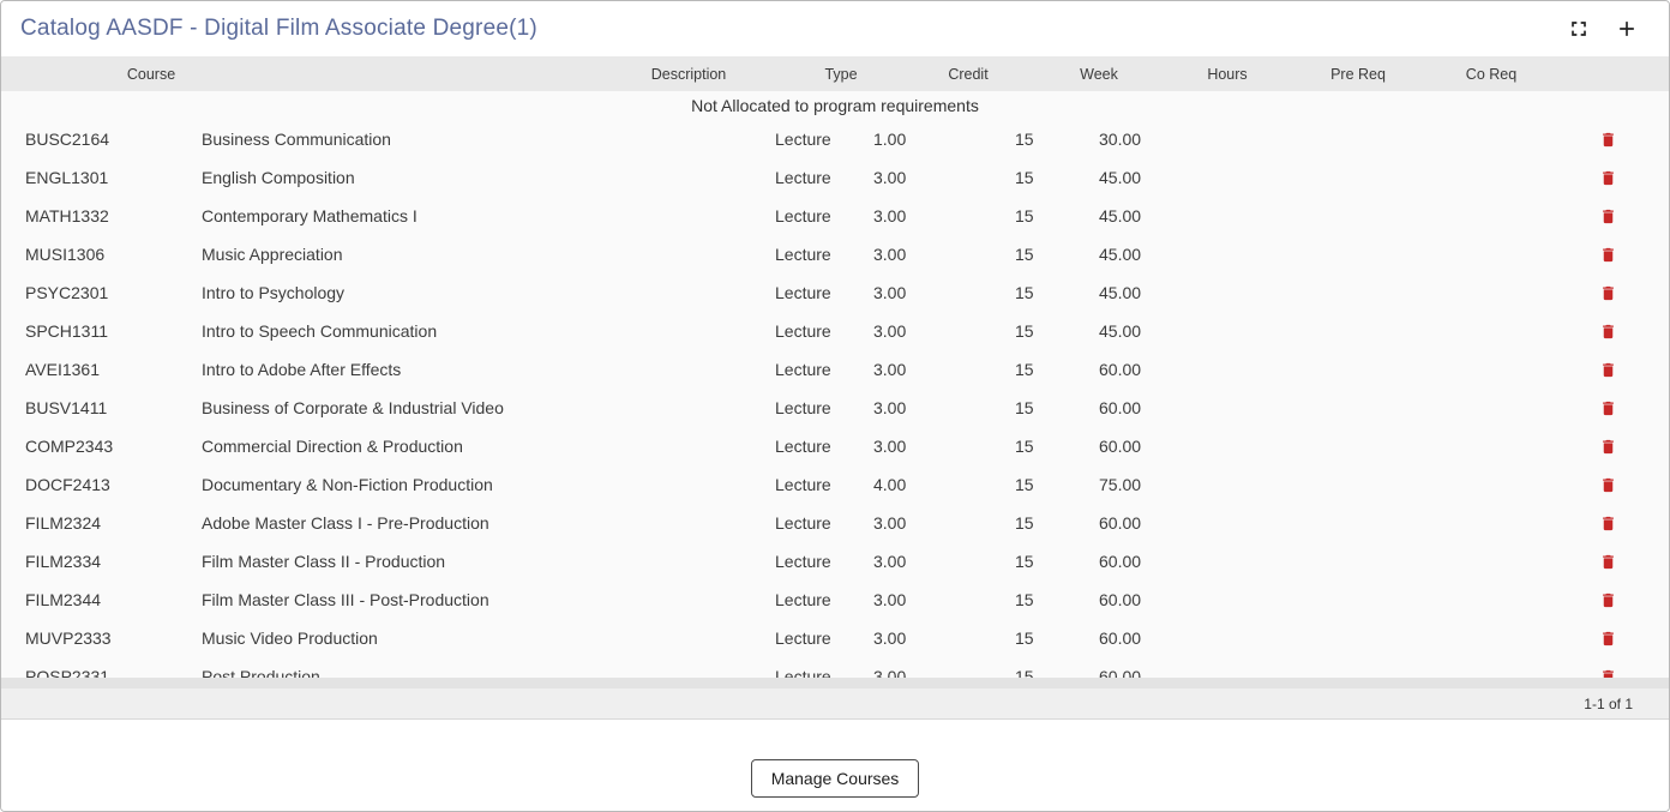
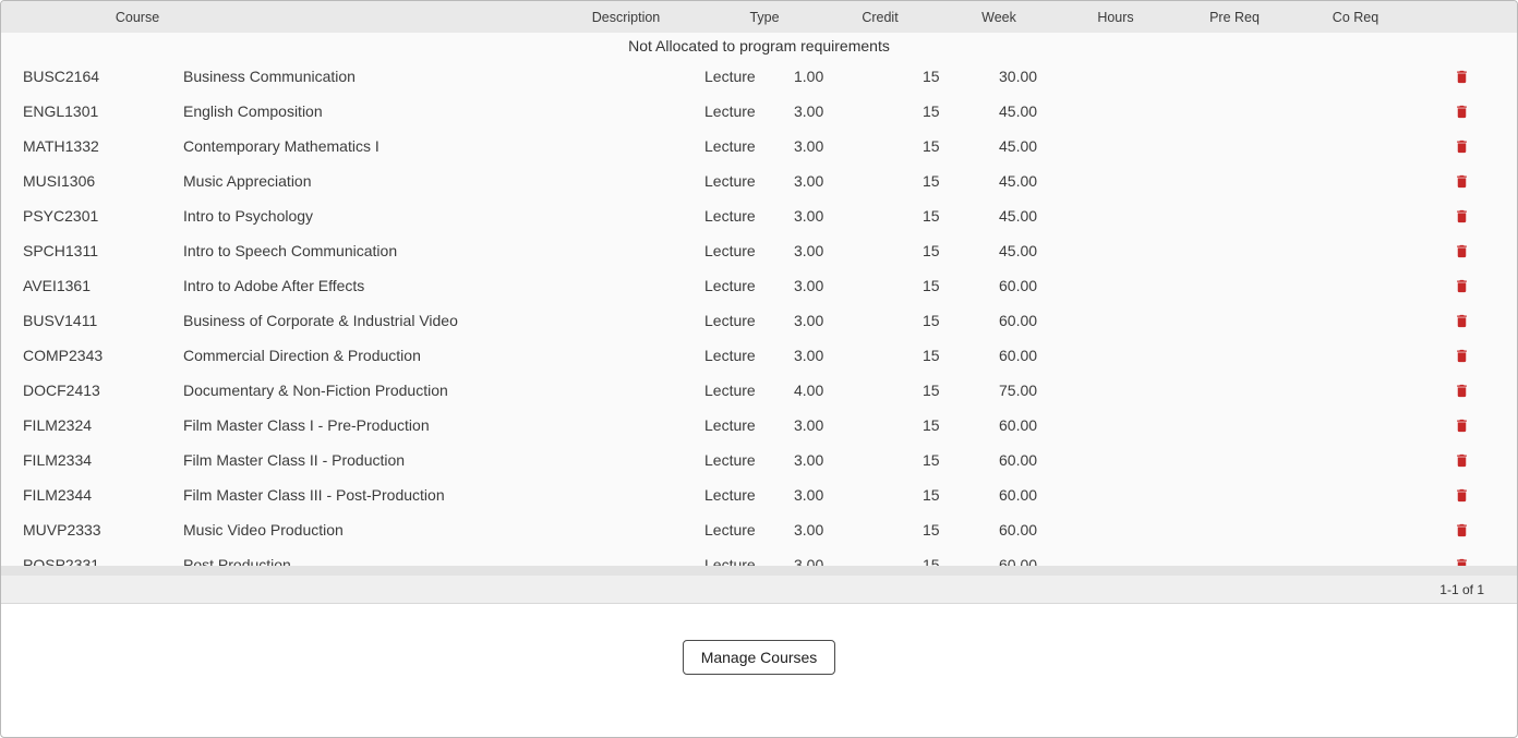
- Catalog AASDF - Digital Film Associate Degree(1)
  Course
  Description
  Type
  Credit
  Week
  Hours
  Pre Req
  Co Req
  Not Allocated to program requirements
  BUSC2164
  Business Communication
  Lecture
  1.00
  15
  30.00
  ENGL1301
  English Composition
  Lecture
  3.00
  15
  45.00
  MATH1332
  Contemporary Mathematics I
  Lecture
  3.00
  15
  45.00
  MUSI1306
  Music Appreciation
  Lecture
  3.00
  15
  45.00
  PSYC2301
  Intro to Psychology
  Lecture
  3.00
  15
  45.00
  SPCH1311
  Intro to Speech Communication
  Lecture
  3.00
  15
  45.00
  AVEI1361
  Intro to Adobe After Effects
  Lecture
  3.00
  15
  60.00
  BUSV1411
  Business of Corporate & Industrial Video
  Lecture
  3.00
  15
  60.00
  COMP2343
  Commercial Direction & Production
  Lecture
  3.00
  15
  60.00
  DOCF2413
  Documentary & Non-Fiction Production
  Lecture
  4.00
  15
  75.00
  FILM2324
- Adobe Master Class I - Pre-Production
+ Film Master Class I - Pre-Production
  Lecture
  3.00
  15
  60.00
  FILM2334
  Film Master Class II - Production
  Lecture
  3.00
  15
  60.00
  FILM2344
  Film Master Class III - Post-Production
  Lecture
  3.00
  15
  60.00
  MUVP2333
  Music Video Production
  Lecture
  3.00
  15
  60.00
  POSP2331
  Post Production
  Lecture
  3.00
  15
  60.00
  1-1 of 1
  Manage Courses
